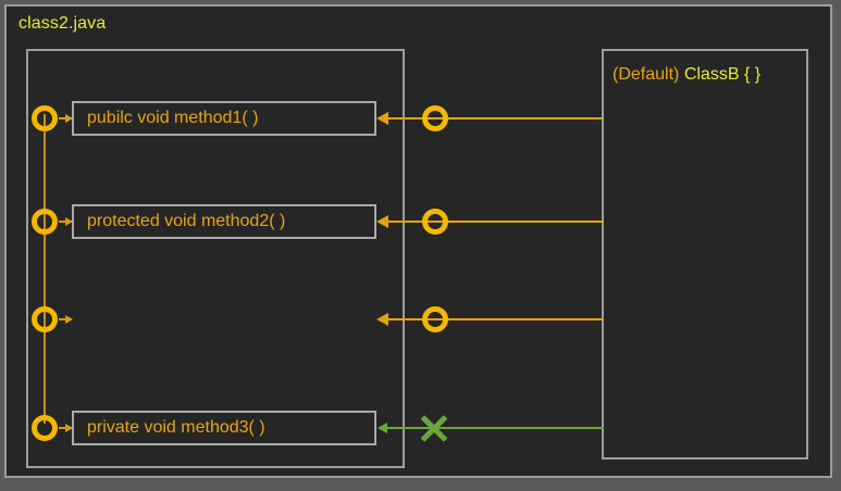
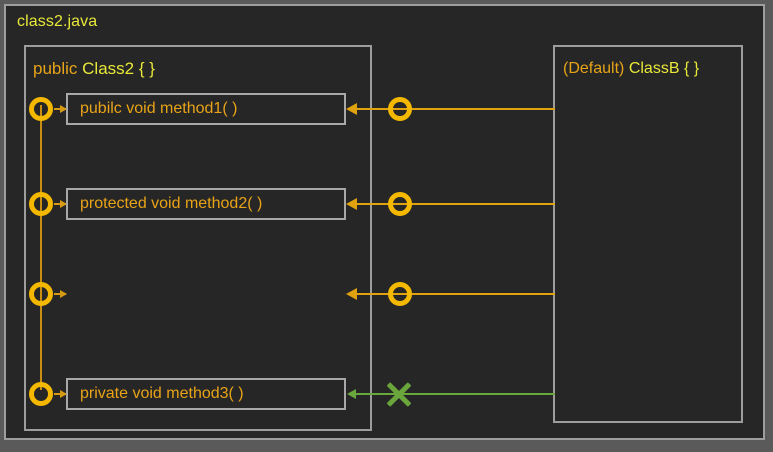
  class2.java
+ public Class2 { }
  pubilc void method1( )
  protected void method2( )
  private void method3( )
  (Default) ClassB { }
